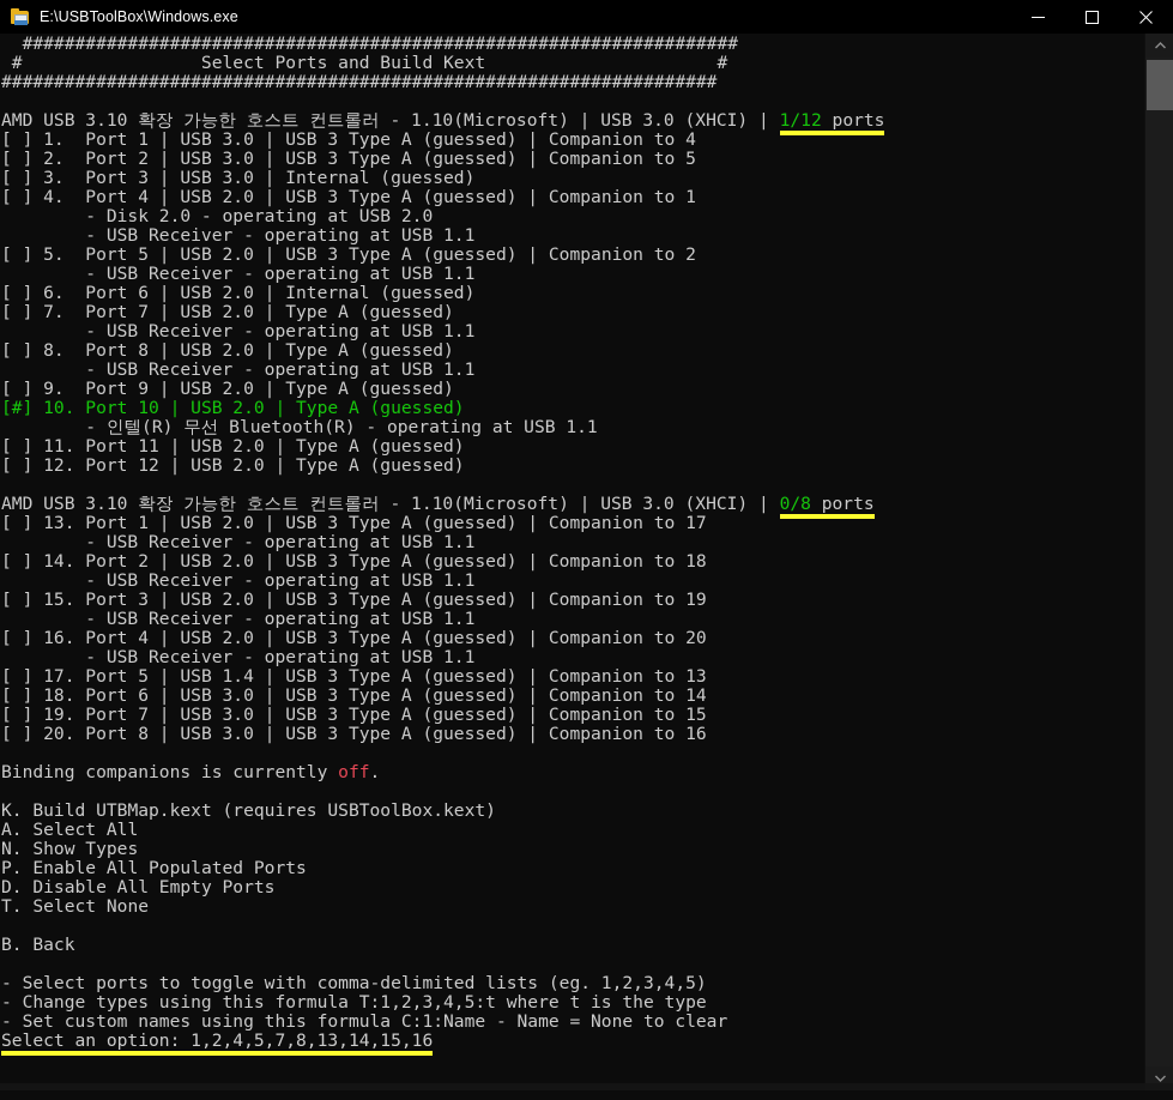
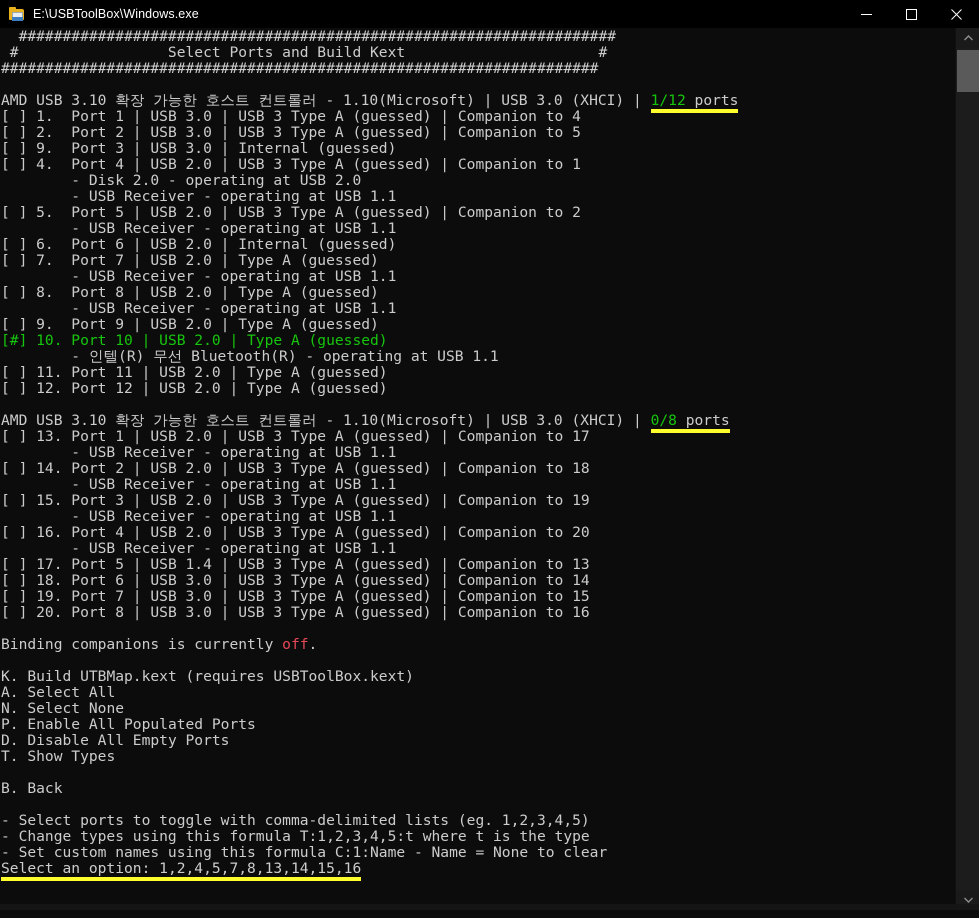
  E:\USBToolBox\Windows.exe
  ####################################################################
  # Select Ports and Build Kext #
  ####################################################################
  AMD USB 3.10 확장 가능한 호스트 컨트롤러 - 1.10(Microsoft) | USB 3.0 (XHCI) | 1/12 ports
  [ ] 1. Port 1 | USB 3.0 | USB 3 Type A (guessed) | Companion to 4
  [ ] 2. Port 2 | USB 3.0 | USB 3 Type A (guessed) | Companion to 5
- [ ] 3. Port 3 | USB 3.0 | Internal (guessed)
+ [ ] 9. Port 3 | USB 3.0 | Internal (guessed)
  [ ] 4. Port 4 | USB 2.0 | USB 3 Type A (guessed) | Companion to 1
  - Disk 2.0 - operating at USB 2.0
  - USB Receiver - operating at USB 1.1
  [ ] 5. Port 5 | USB 2.0 | USB 3 Type A (guessed) | Companion to 2
  - USB Receiver - operating at USB 1.1
  [ ] 6. Port 6 | USB 2.0 | Internal (guessed)
  [ ] 7. Port 7 | USB 2.0 | Type A (guessed)
  - USB Receiver - operating at USB 1.1
  [ ] 8. Port 8 | USB 2.0 | Type A (guessed)
  - USB Receiver - operating at USB 1.1
  [ ] 9. Port 9 | USB 2.0 | Type A (guessed)
  [#] 10. Port 10 | USB 2.0 | Type A (guessed)
  - 인텔(R) 무선 Bluetooth(R) - operating at USB 1.1
  [ ] 11. Port 11 | USB 2.0 | Type A (guessed)
  [ ] 12. Port 12 | USB 2.0 | Type A (guessed)
  AMD USB 3.10 확장 가능한 호스트 컨트롤러 - 1.10(Microsoft) | USB 3.0 (XHCI) | 0/8 ports
  [ ] 13. Port 1 | USB 2.0 | USB 3 Type A (guessed) | Companion to 17
  - USB Receiver - operating at USB 1.1
  [ ] 14. Port 2 | USB 2.0 | USB 3 Type A (guessed) | Companion to 18
  - USB Receiver - operating at USB 1.1
  [ ] 15. Port 3 | USB 2.0 | USB 3 Type A (guessed) | Companion to 19
  - USB Receiver - operating at USB 1.1
  [ ] 16. Port 4 | USB 2.0 | USB 3 Type A (guessed) | Companion to 20
  - USB Receiver - operating at USB 1.1
  [ ] 17. Port 5 | USB 1.4 | USB 3 Type A (guessed) | Companion to 13
  [ ] 18. Port 6 | USB 3.0 | USB 3 Type A (guessed) | Companion to 14
  [ ] 19. Port 7 | USB 3.0 | USB 3 Type A (guessed) | Companion to 15
  [ ] 20. Port 8 | USB 3.0 | USB 3 Type A (guessed) | Companion to 16
  Binding companions is currently off.
  K. Build UTBMap.kext (requires USBToolBox.kext)
  A. Select All
- N. Show Types
+ N. Select None
  P. Enable All Populated Ports
  D. Disable All Empty Ports
- T. Select None
+ T. Show Types
  B. Back
  - Select ports to toggle with comma-delimited lists (eg. 1,2,3,4,5)
  - Change types using this formula T:1,2,3,4,5:t where t is the type
  - Set custom names using this formula C:1:Name - Name = None to clear
  Select an option: 1,2,4,5,7,8,13,14,15,16
